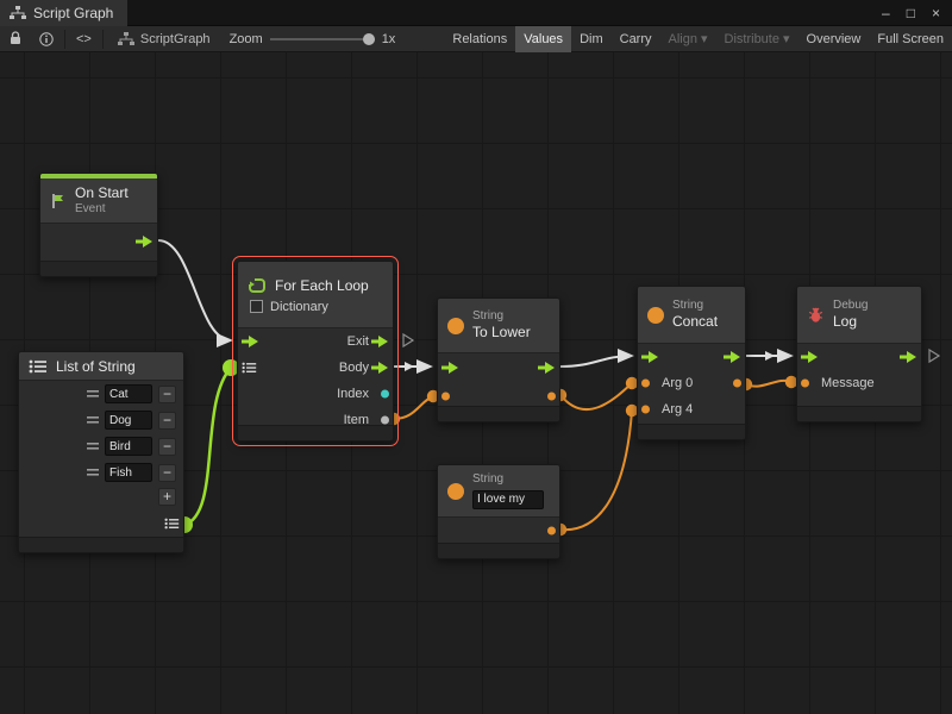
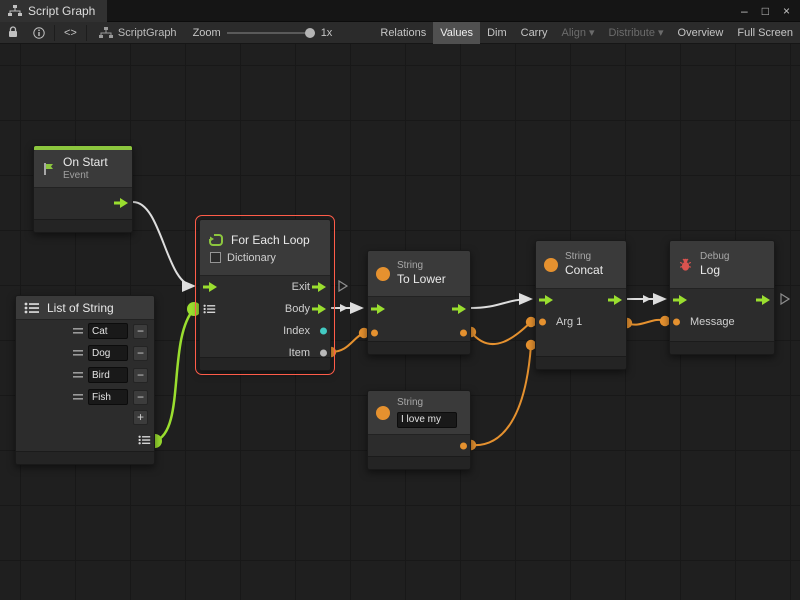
  Script Graph
  –
  □
  ×
  <>
  ScriptGraph
  Zoom
  1x
  Relations
  Values
  Dim
  Carry
  Align
  ▾
  Distribute
  ▾
  Overview
  Full Screen
  On Start
  Event
  For Each Loop
  Dictionary
  Exit
  Body
  Index
  Item
  List of String
  Cat
  −
  Dog
  −
  Bird
  −
  Fish
  −
  +
  String
  To Lower
  String
  I love my
  String
  Concat
- Arg 0
- Arg 4
+ Arg 1
  Debug
  Log
  Message
